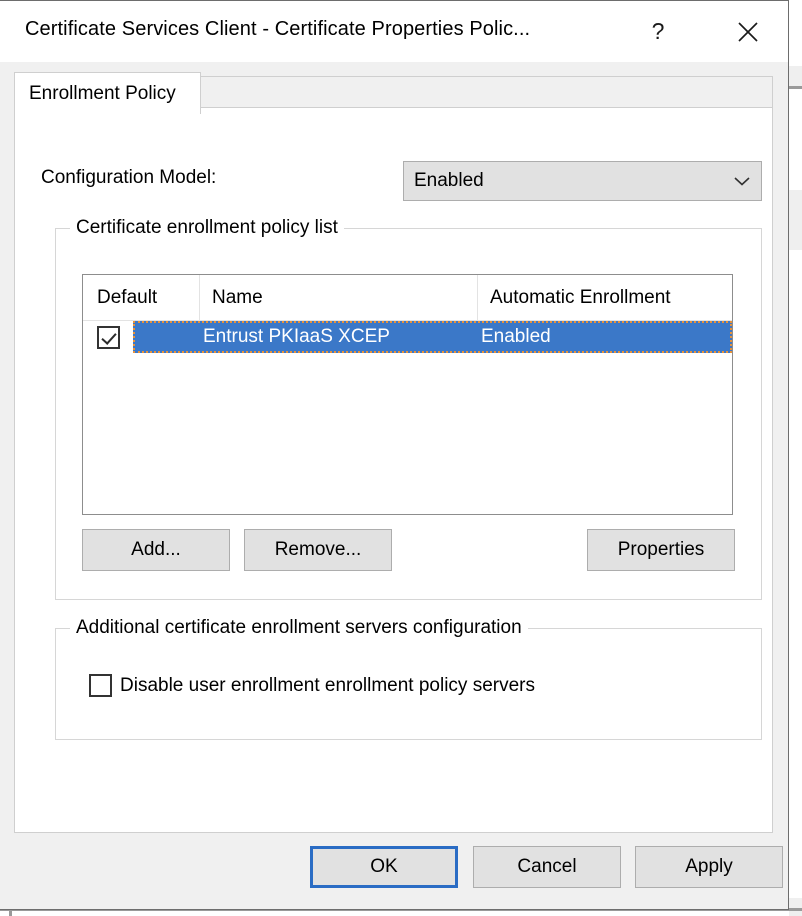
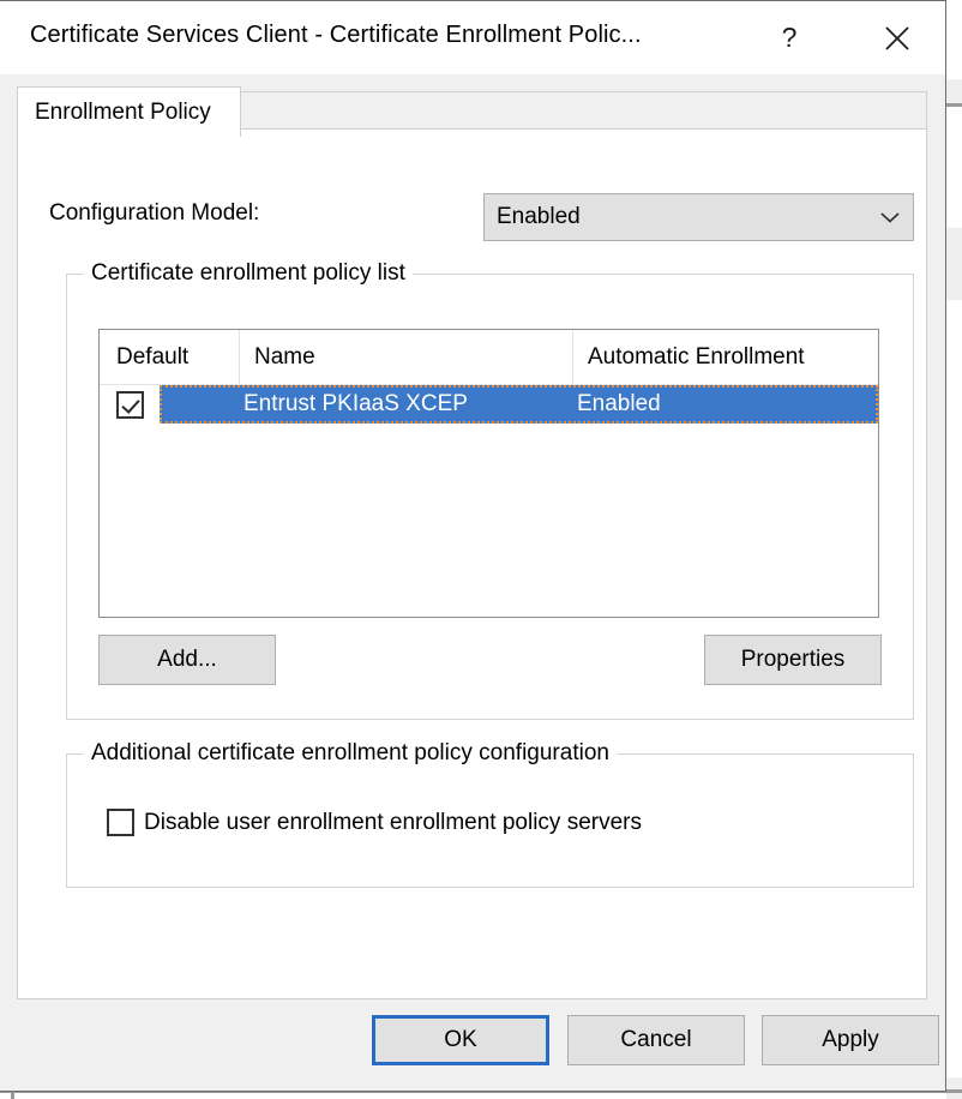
- Certificate Services Client - Certificate Properties Polic...
+ Certificate Services Client - Certificate Enrollment Polic...
  ?
  Enrollment Policy
  Configuration Model:
  Enabled
  Certificate enrollment policy list
  Default
  Name
  Automatic Enrollment
  Entrust PKIaaS XCEP
  Enabled
  Add...
- Remove...
  Properties
- Additional certificate enrollment servers configuration
+ Additional certificate enrollment policy configuration
  Disable user enrollment enrollment policy servers
  OK
  Cancel
  Apply
